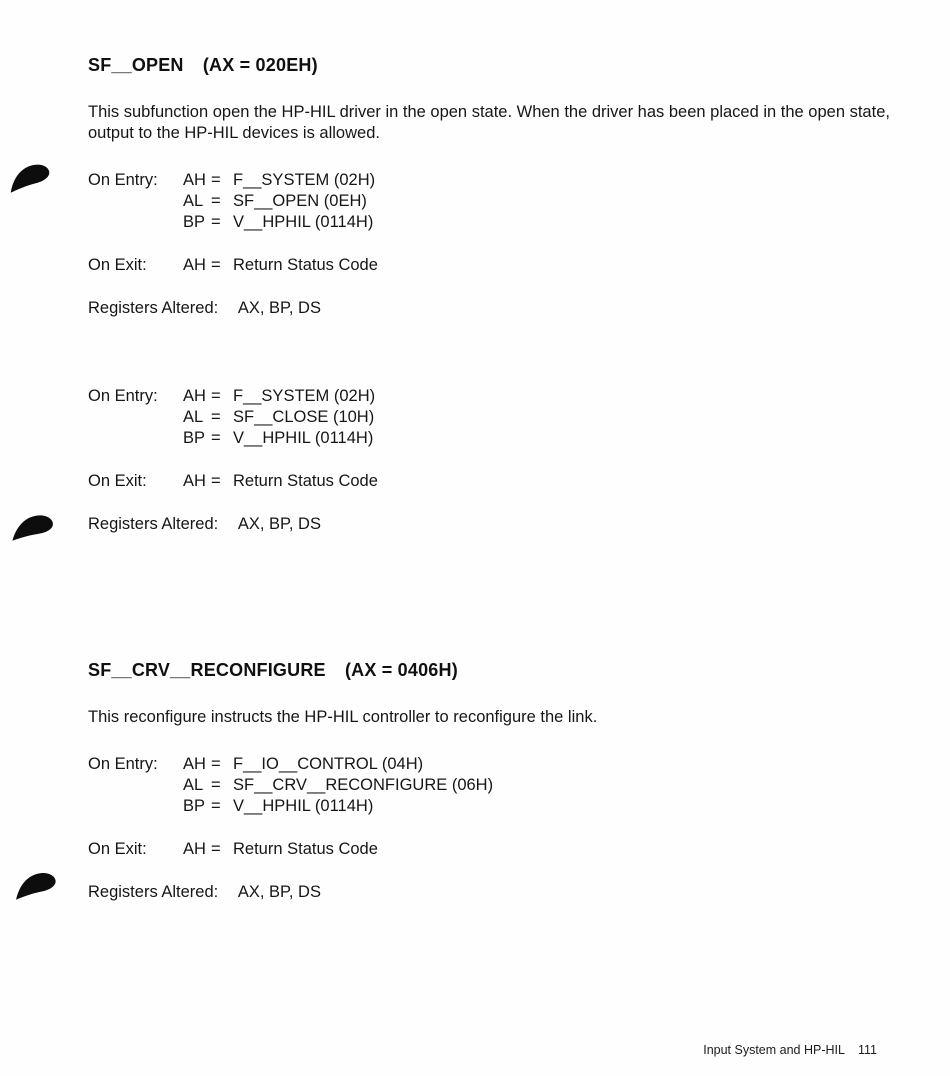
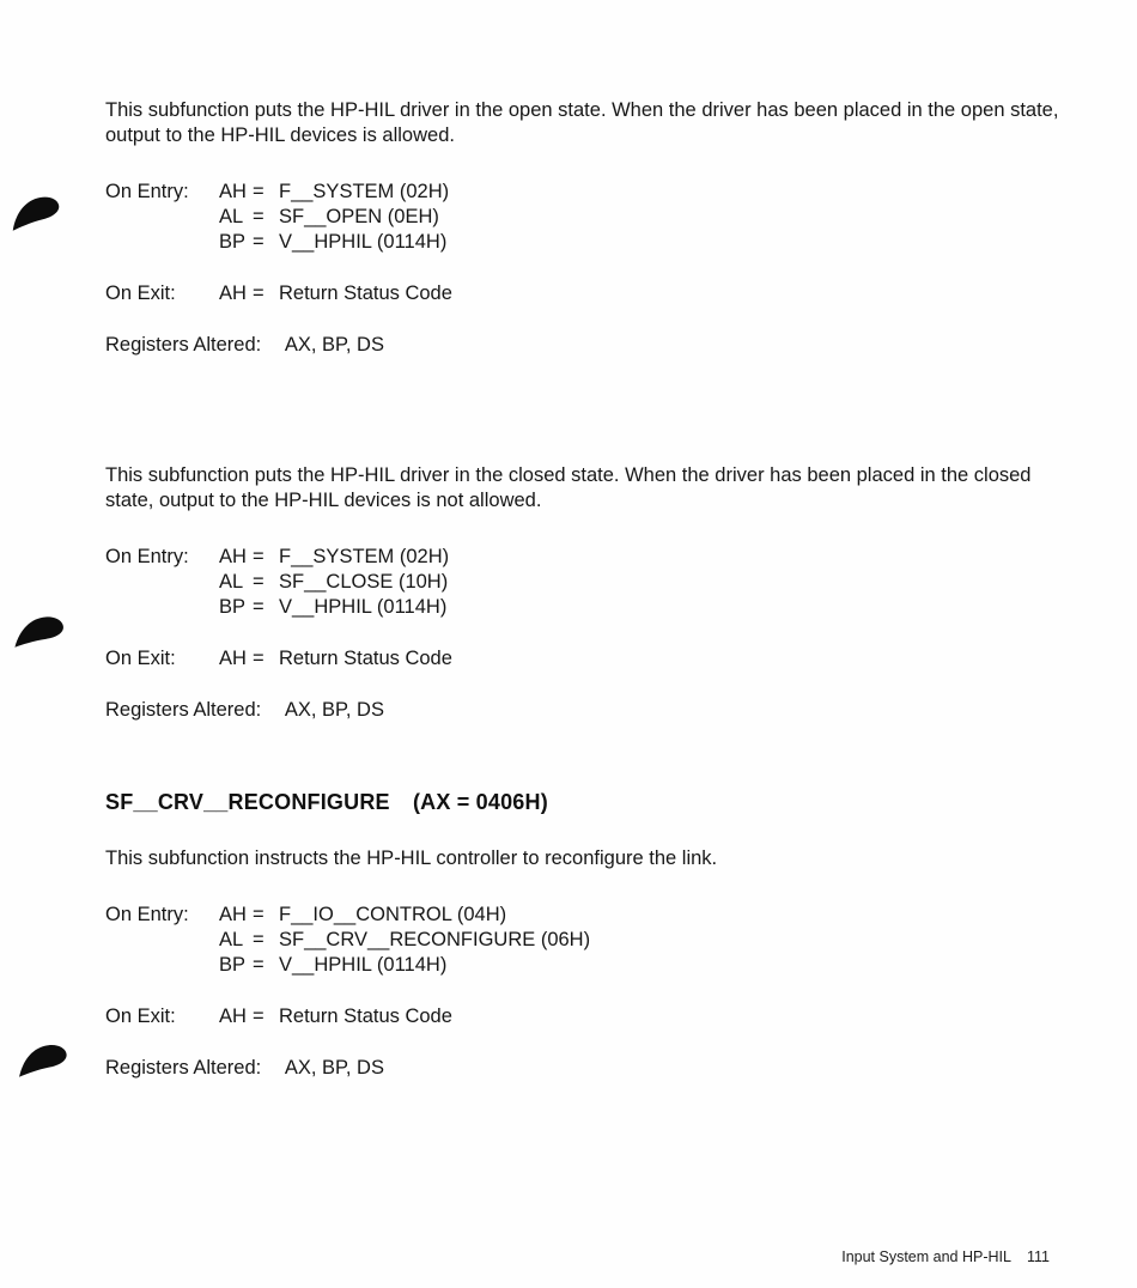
- SF__OPEN (AX = 020EH)
- This subfunction open the HP-HIL driver in the open state. When the driver has been placed in the open state, output to the HP-HIL devices is allowed.
+ This subfunction puts the HP-HIL driver in the open state. When the driver has been placed in the open state, output to the HP-HIL devices is allowed.
  On Entry:
  AH
  =
  F__SYSTEM (02H)
  AL
  =
  SF__OPEN (0EH)
  BP
  =
  V__HPHIL (0114H)
  On Exit:
  AH
  =
  Return Status Code
  Registers Altered: AX, BP, DS
+ This subfunction puts the HP-HIL driver in the closed state. When the driver has been placed in the closed state, output to the HP-HIL devices is not allowed.
  On Entry:
  AH
  =
  F__SYSTEM (02H)
  AL
  =
  SF__CLOSE (10H)
  BP
  =
  V__HPHIL (0114H)
  On Exit:
  AH
  =
  Return Status Code
  Registers Altered: AX, BP, DS
  SF__CRV__RECONFIGURE (AX = 0406H)
- This reconfigure instructs the HP-HIL controller to reconfigure the link.
+ This subfunction instructs the HP-HIL controller to reconfigure the link.
  On Entry:
  AH
  =
  F__IO__CONTROL (04H)
  AL
  =
  SF__CRV__RECONFIGURE (06H)
  BP
  =
  V__HPHIL (0114H)
  On Exit:
  AH
  =
  Return Status Code
  Registers Altered: AX, BP, DS
  Input System and HP-HIL 111
